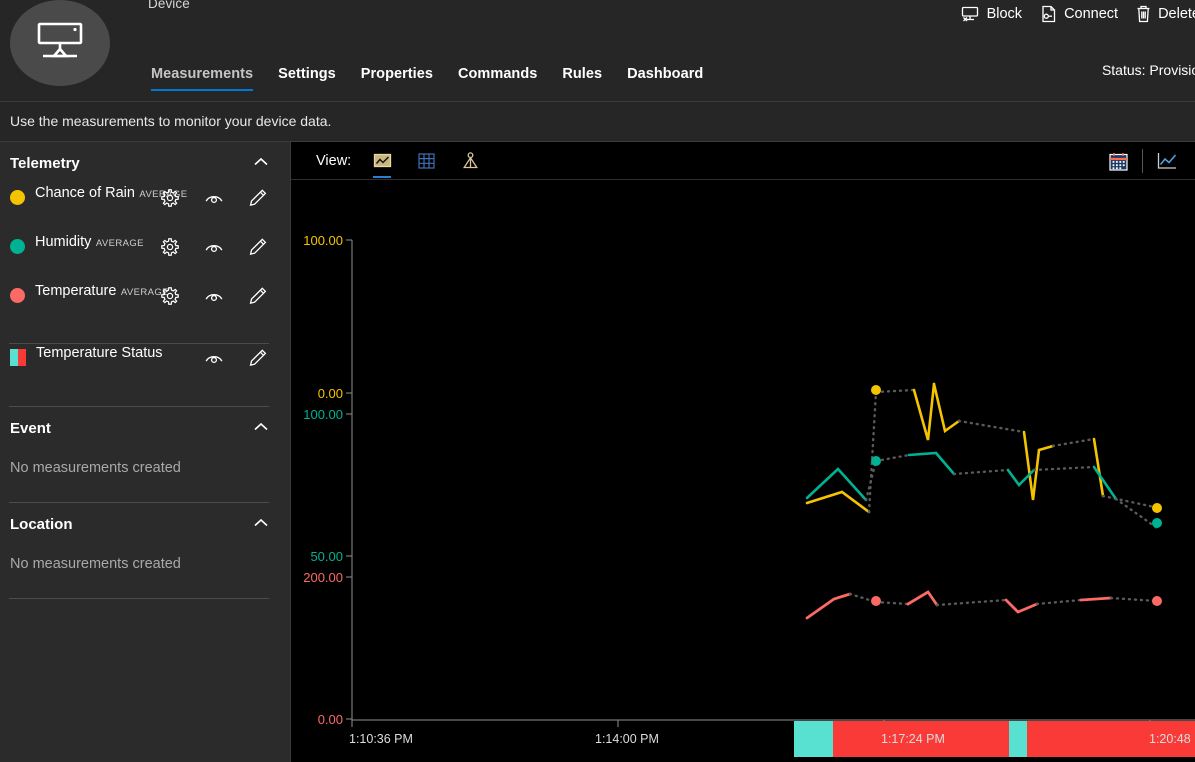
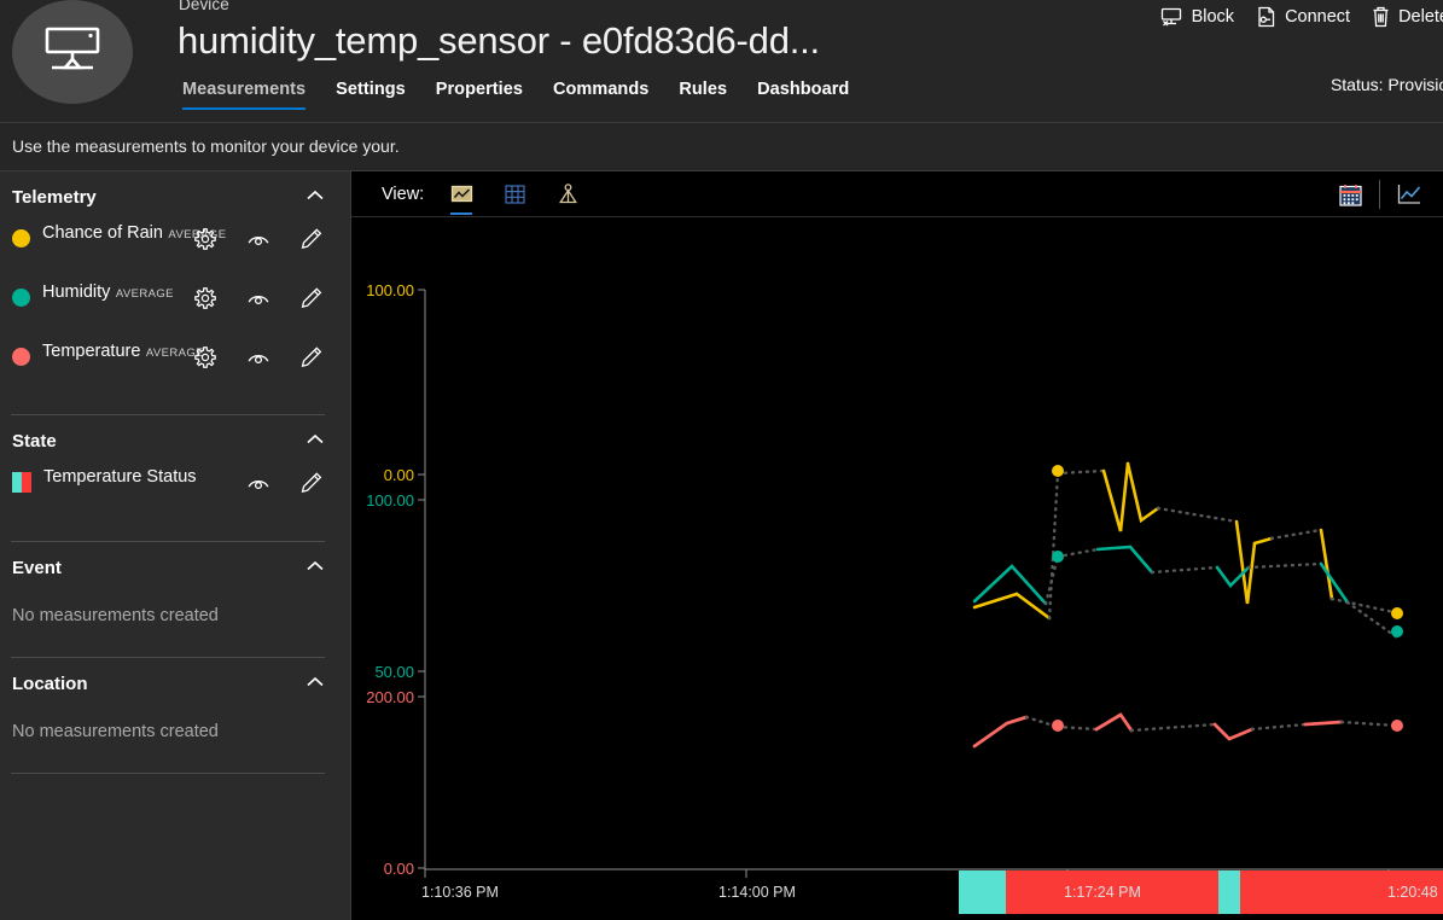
  Device
+ humidity_temp_sensor - e0fd83d6-dd...
  Measurements
  Settings
  Properties
  Commands
  Rules
  Dashboard
  Block
  Connect
  Delet
  Status: Provisi
- Use the measurements to monitor your device data.
+ Use the measurements to monitor your device your.
  Telemetry
  Chance of Rain AVERAGE
  Humidity AVERAGE
  Temperature AVERAG
+ State
  Temperature Status
  Event
  No measurements created
  Location
  No measurements created
  View:
  100.00
  0.00
  100.00
  50.00
  200.00
  0.00
  1:10:36 PM
  1:14:00 PM
  1:17:24 PM
  1:20:48
